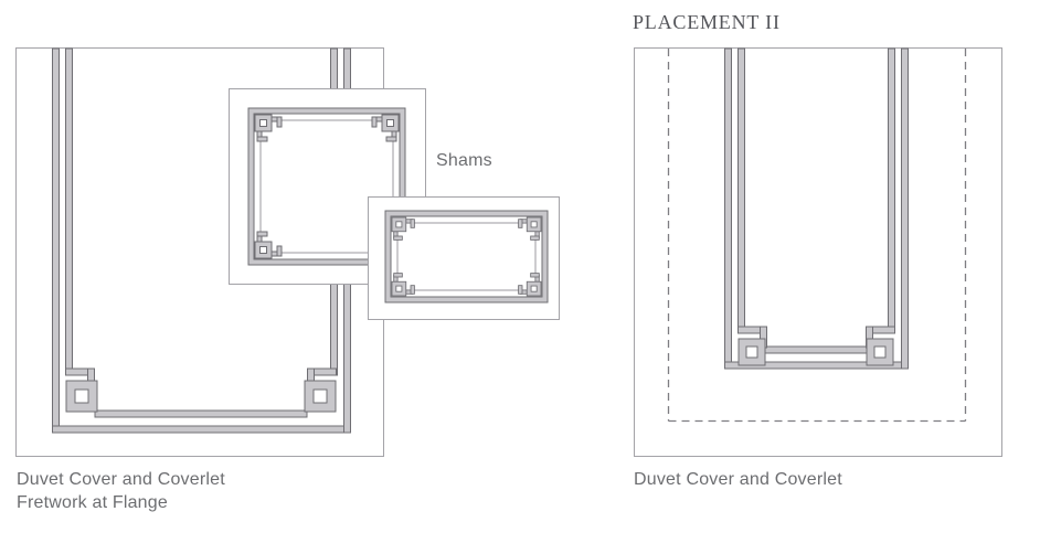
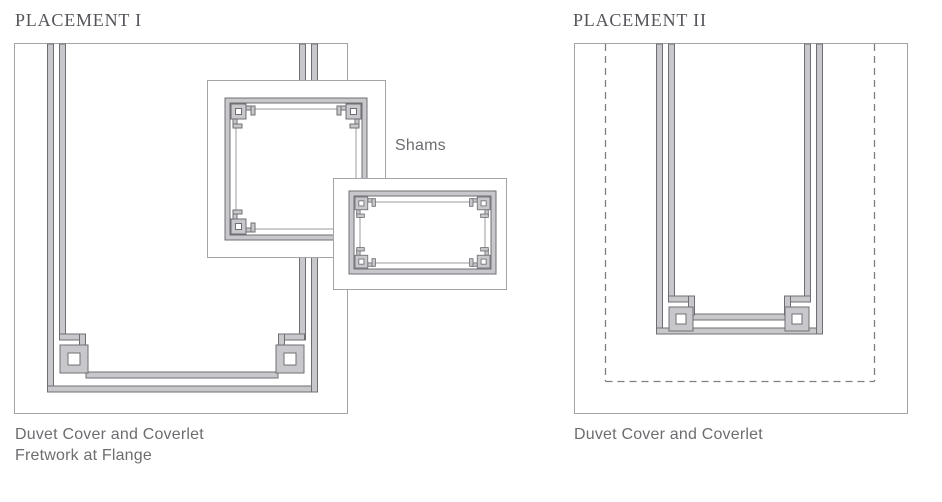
+ PLACEMENT I
  PLACEMENT II
  Shams
  Duvet Cover and Coverlet
  Fretwork at Flange
  Duvet Cover and Coverlet
